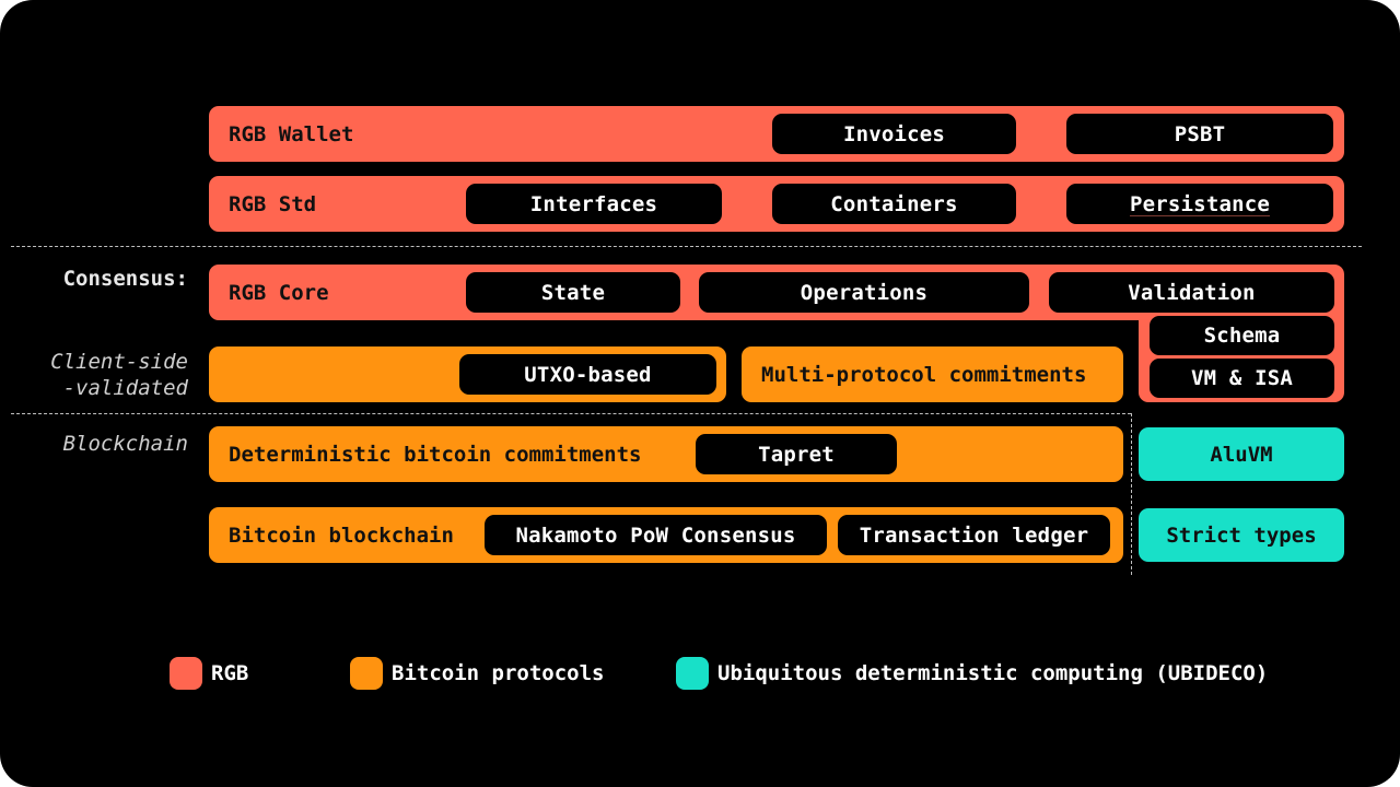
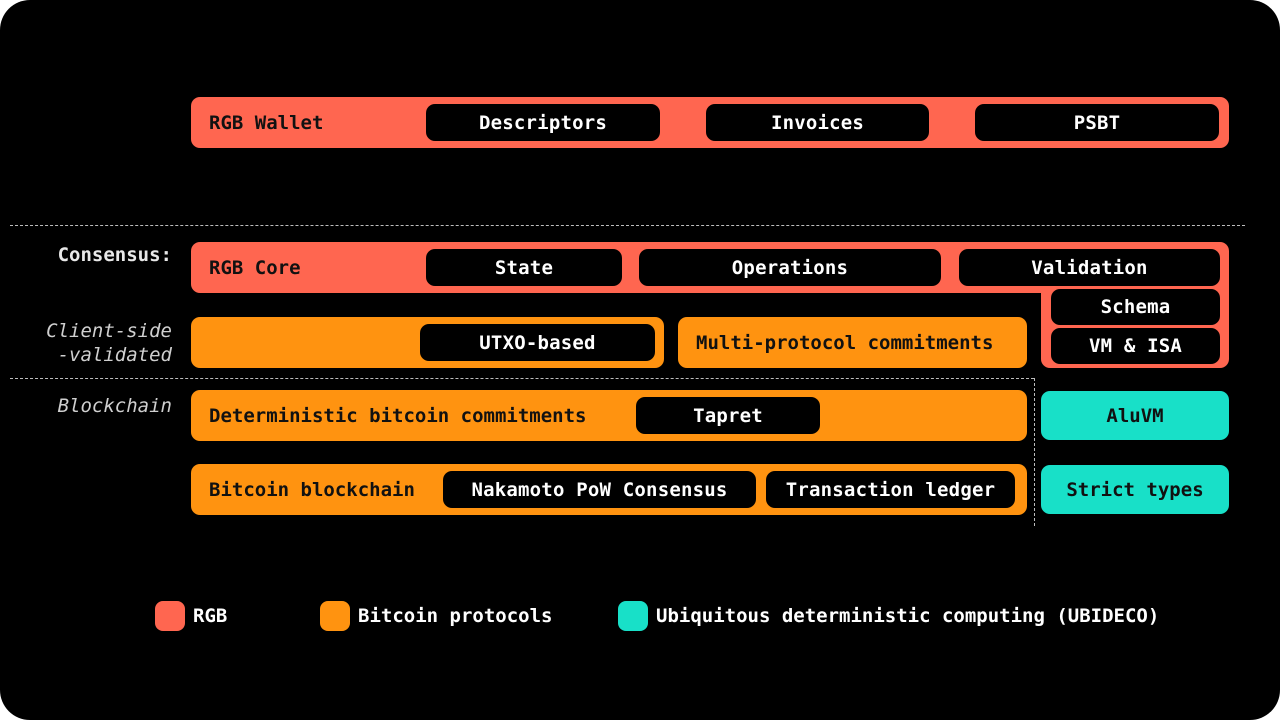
  RGB Wallet
+ Descriptors
  Invoices
  PSBT
- RGB Std
- Interfaces
- Containers
- Persistance
  Consensus:
  RGB Core
  State
  Operations
  Validation
  Schema
  VM & ISA
  Client-side
  -validated
  UTXO-based
  Multi-protocol commitments
  Blockchain
  Deterministic bitcoin commitments
  Tapret
  Bitcoin blockchain
  Nakamoto PoW Consensus
  Transaction ledger
  AluVM
  Strict types
  RGB
  Bitcoin protocols
  Ubiquitous deterministic computing (UBIDECO)
